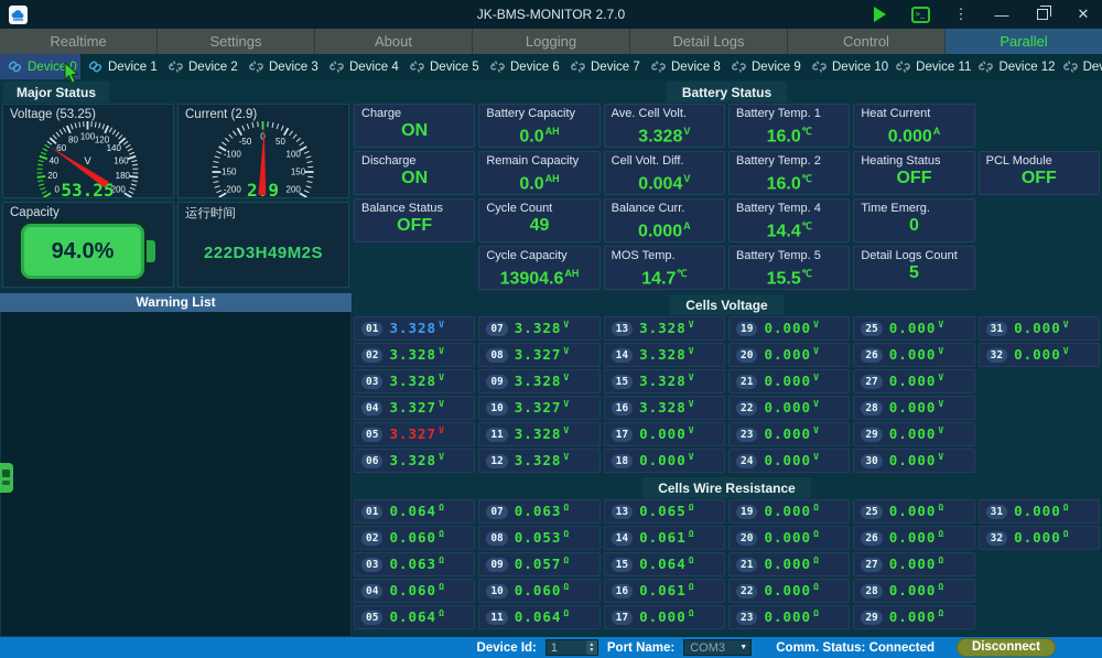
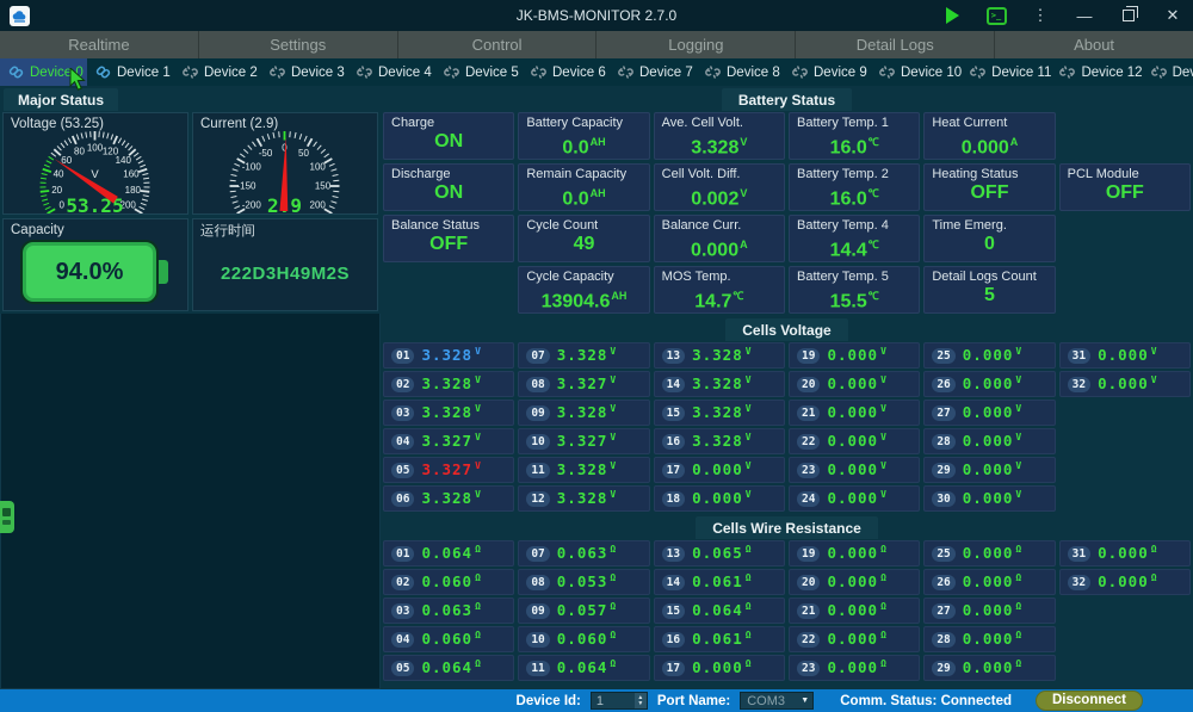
  JK-BMS-MONITOR 2.7.0
  >_
  ⋮
  —
  ✕
  Realtime
  Settings
- About
+ Control
  Logging
  Detail Logs
- Control
+ About
- Parallel
  Device 0
  Device 1
  Device 2
  Device 3
  Device 4
  Device 5
  Device 6
  Device 7
  Device 8
  Device 9
  Device 10
  Device 11
  Device 12
  Major Status
  Voltage (53.25)
  0
  20
  40
  60
  80
  100
  120
  140
  160
  180
  200
  V
  53.25
  Current (2.9)
  -200
  -150
  -100
  -50
  0
  50
  100
  150
  200
  Capacity
  94.0%
  运行时间
  222D3H49M2S
- Warning List
  Battery Status
  Charge
  ON
  Battery Capacity
  0.0AH
  Ave. Cell Volt.
  3.328V
  Battery Temp. 1
  16.0℃
  Heat Current
  0.000A
  Discharge
  ON
  Remain Capacity
  0.0AH
  Cell Volt. Diff.
- 0.004V
+ 0.002V
  Battery Temp. 2
  16.0℃
  Heating Status
  OFF
  PCL Module
  OFF
  Balance Status
  OFF
  Cycle Count
  49
  Balance Curr.
  0.000A
  Battery Temp. 4
  14.4℃
  Time Emerg.
  0
  Cycle Capacity
  13904.6AH
  MOS Temp.
  14.7℃
  Battery Temp. 5
  15.5℃
  Detail Logs Count
  5
  Cells Voltage
  01
  3.328 V
  02
  3.328 V
  03
  3.328 V
  04
  3.327 V
  05
  3.327 V
  06
  3.328 V
  07
  3.328 V
  08
  3.327 V
  09
  3.328 V
  10
  3.327 V
  11
  3.328 V
  12
  3.328 V
  13
  3.328 V
  14
  3.328 V
  15
  3.328 V
  16
  3.328 V
  17
  0.000 V
  18
  0.000 V
  19
  0.000 V
  20
  0.000 V
  21
  0.000 V
  22
  0.000 V
  23
  0.000 V
  24
  0.000 V
  25
  0.000 V
  26
  0.000 V
  27
  0.000 V
  28
  0.000 V
  29
  0.000 V
  30
  0.000 V
  31
  0.000 V
  32
  0.000 V
  Cells Wire Resistance
  01
  0.064 Ω
  02
  0.060 Ω
  03
  0.063 Ω
  04
  0.060 Ω
  05
  0.064 Ω
  07
  0.063 Ω
  08
  0.053 Ω
  09
  0.057 Ω
  10
  0.060 Ω
  11
  0.064 Ω
  13
  0.065 Ω
  14
  0.061 Ω
  15
  0.064 Ω
  16
  0.061 Ω
  17
  0.000 Ω
  19
  0.000 Ω
  20
  0.000 Ω
  21
  0.000 Ω
  22
  0.000 Ω
  23
  0.000 Ω
  25
  0.000 Ω
  26
  0.000 Ω
  27
  0.000 Ω
  28
  0.000 Ω
  29
  0.000 Ω
  31
  0.000 Ω
  32
  0.000 Ω
  Device Id:
  1
  Port Name:
  COM3
  Comm. Status: Connected
  Disconnect
